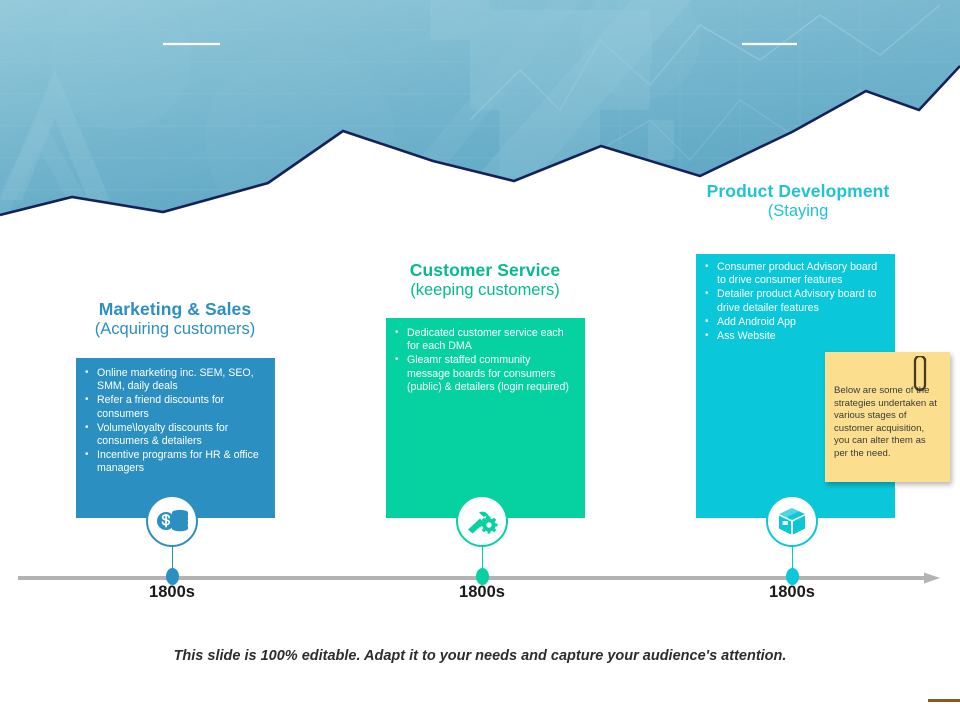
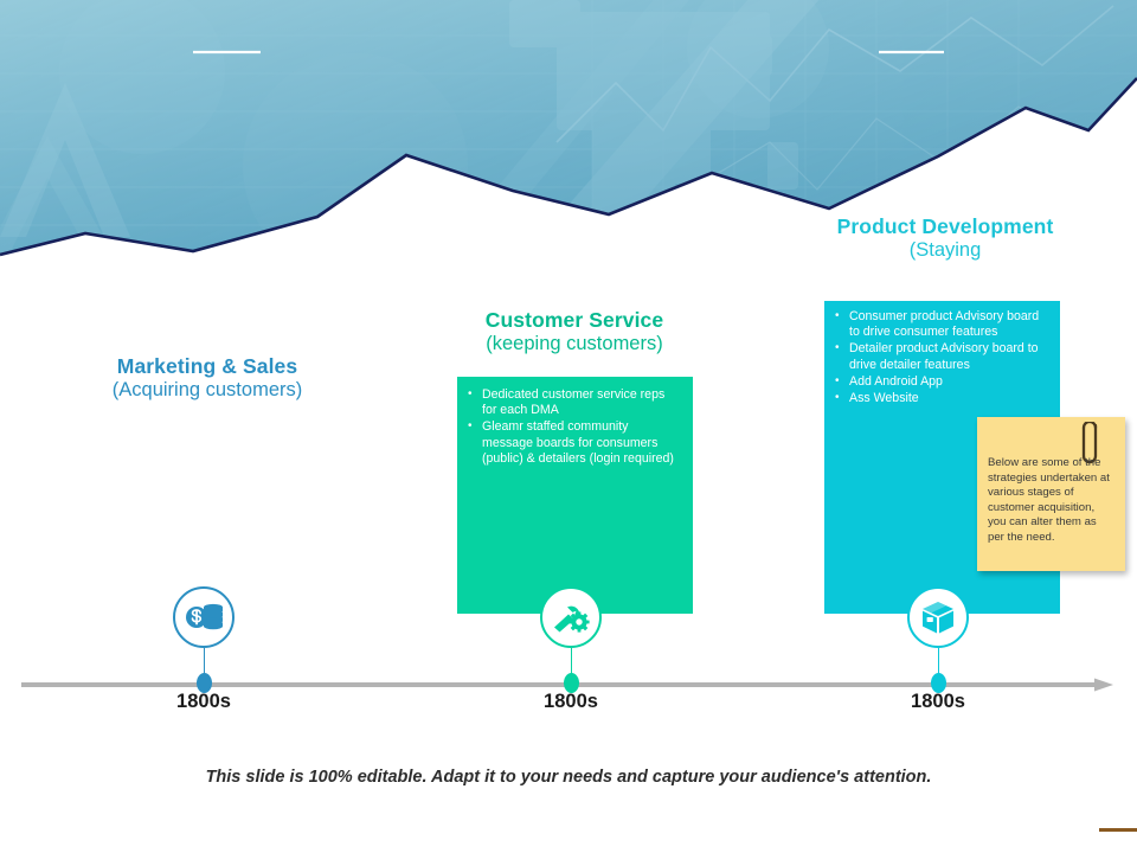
  Marketing & Sales
  (Acquiring customers)
- Online marketing inc. SEM, SEO, SMM, daily deals
- Refer a friend discounts for consumers
- Volume\loyalty discounts for consumers & detailers
- Incentive programs for HR & office managers
  Customer Service
  (keeping customers)
- Dedicated customer service each for each DMA
+ Dedicated customer service reps for each DMA
  Gleamr staffed community message boards for consumers (public) & detailers (login required)
  Product Development
  (Staying
  Consumer product Advisory board to drive consumer features
  Detailer product Advisory board to drive detailer features
  Add Android App
  Ass Website
  Below are some of the strategies undertaken at various stages of customer acquisition, you can alter them as per the need.
  1800s
  1800s
  1800s
  This slide is 100% editable. Adapt it to your needs and capture your audience's attention.
